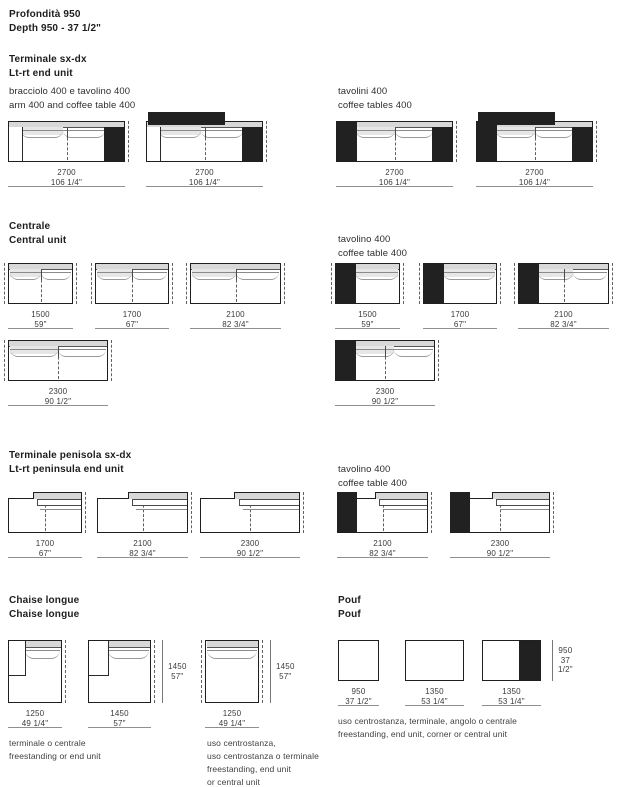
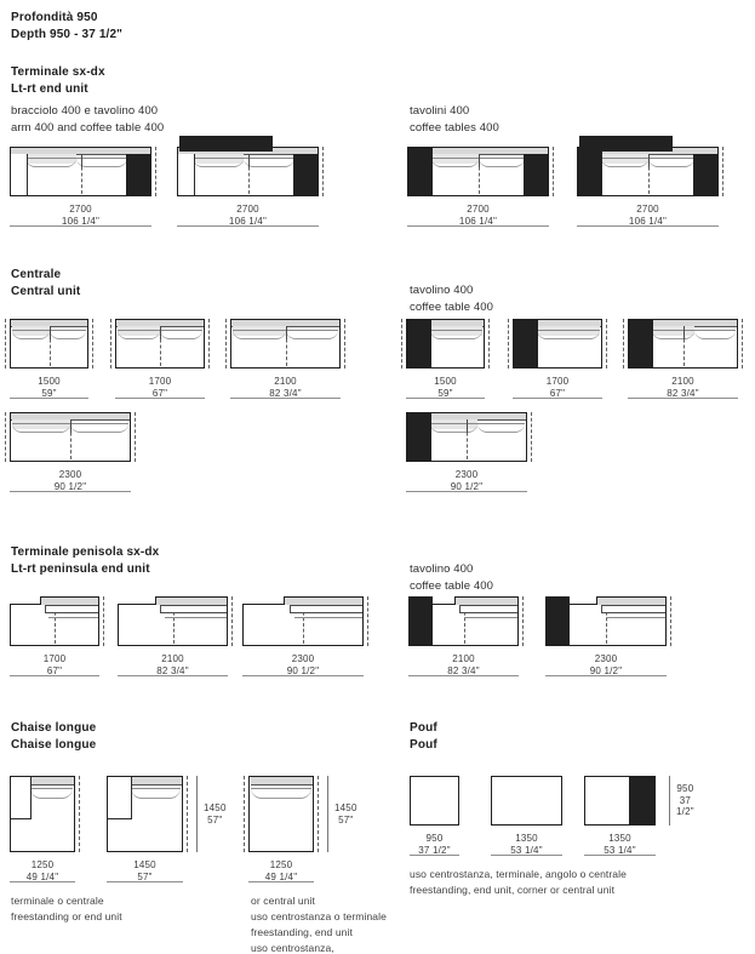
  Profondità 950
  Depth 950 - 37 1/2"
  Terminale sx-dx
  Lt-rt end unit
  bracciolo 400 e tavolino 400
  arm 400 and coffee table 400
  2700
  106 1/4"
  2700
  106 1/4"
  tavolini 400
  coffee tables 400
  2700
  106 1/4"
  2700
  106 1/4"
  Centrale
  Central unit
  1500
  59"
  1700
  67"
  2100
  82 3/4"
  2300
  90 1/2"
  tavolino 400
  coffee table 400
  1500
  59"
  1700
  67"
  2100
  82 3/4"
  2300
  90 1/2"
  Terminale penisola sx-dx
  Lt-rt peninsula end unit
  1700
  67"
  2100
  82 3/4"
  2300
  90 1/2"
  tavolino 400
  coffee table 400
  2100
  82 3/4"
  2300
  90 1/2"
  Chaise longue
  Chaise longue
  1250
  49 1/4"
  1450
  57"
  1450
  57"
  1250
  49 1/4"
  1450
  57"
  terminale o centrale
  freestanding or end unit
- uso centrostanza,
+ or central unit
  uso centrostanza o terminale
  freestanding, end unit
- or central unit
+ uso centrostanza,
  Pouf
  Pouf
  950
  37 1/2"
  1350
  53 1/4"
  1350
  53 1/4"
  950
  37 1/2"
  uso centrostanza, terminale, angolo o centrale
  freestanding, end unit, corner or central unit
